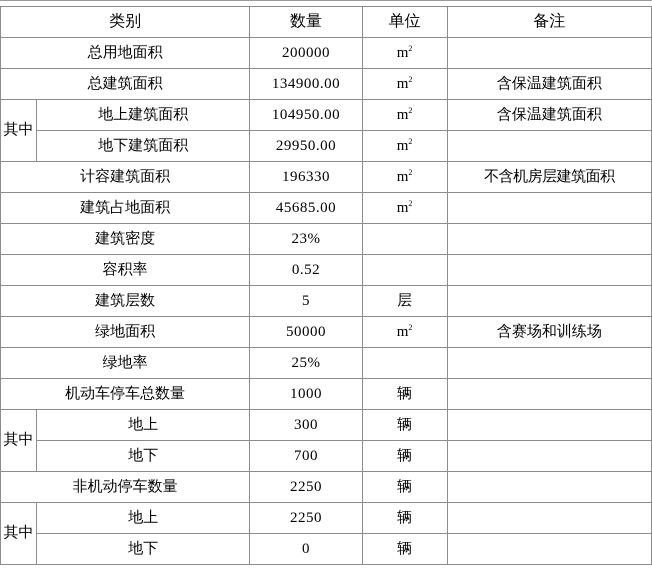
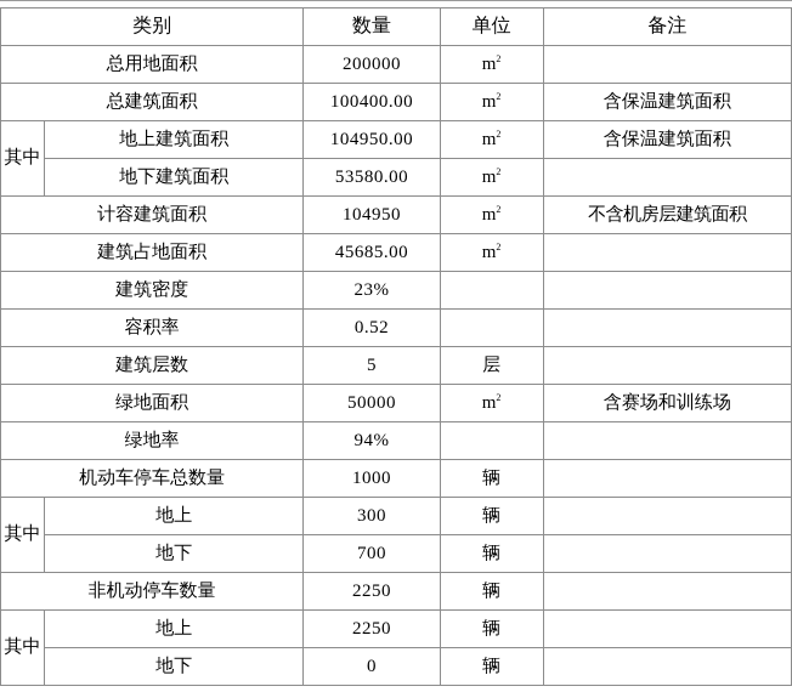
  类别	数量	单位	备注
  总用地面积	200000	m2
- 总建筑面积	134900.00	m2	含保温建筑面积
+ 总建筑面积	100400.00	m2	含保温建筑面积
  其中	地上建筑面积	104950.00	m2	含保温建筑面积
- 地下建筑面积	29950.00	m2
+ 地下建筑面积	53580.00	m2
- 计容建筑面积	196330	m2	不含机房层建筑面积
+ 计容建筑面积	104950	m2	不含机房层建筑面积
  建筑占地面积	45685.00	m2
  建筑密度	23%
  容积率	0.52
  建筑层数	5	层
  绿地面积	50000	m2	含赛场和训练场
- 绿地率	25%
+ 绿地率	94%
  机动车停车总数量	1000	辆
  其中	地上	300	辆
  地下	700	辆
  非机动停车数量	2250	辆
  其中	地上	2250	辆
  地下	0	辆
